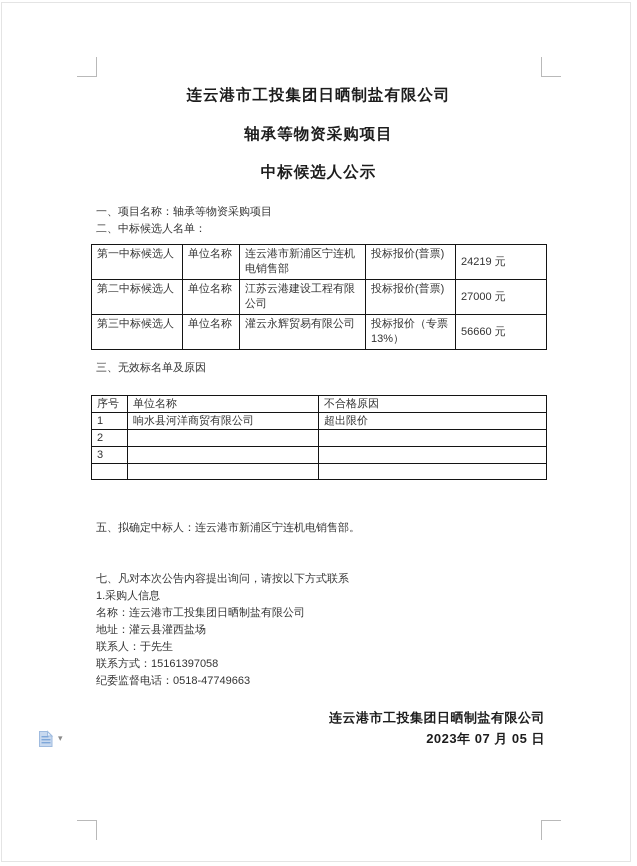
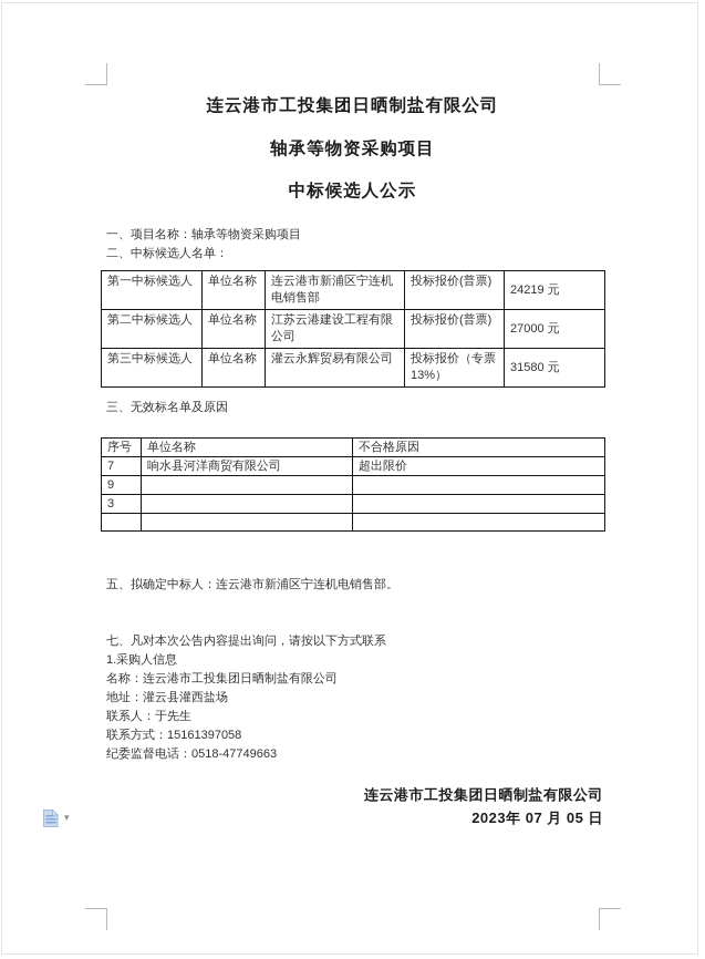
  连云港市工投集团日晒制盐有限公司
  轴承等物资采购项目
  中标候选人公示
  一、项目名称：轴承等物资采购项目
  二、中标候选人名单：
  第一中标候选人	单位名称	连云港市新浦区宁连机电销售部	投标报价(普票)	24219 元
  第二中标候选人	单位名称	江苏云港建设工程有限公司	投标报价(普票)	27000 元
- 第三中标候选人	单位名称	灌云永辉贸易有限公司	投标报价（专票 13%）	56660 元
+ 第三中标候选人	单位名称	灌云永辉贸易有限公司	投标报价（专票 13%）	31580 元
  三、无效标名单及原因
  序号	单位名称	不合格原因
- 1	响水县河洋商贸有限公司	超出限价
+ 7	响水县河洋商贸有限公司	超出限价
- 2
+ 9
  3
  五、拟确定中标人：连云港市新浦区宁连机电销售部。
  七、凡对本次公告内容提出询问，请按以下方式联系
  1.采购人信息
  名称：连云港市工投集团日晒制盐有限公司
  地址：灌云县灌西盐场
  联系人：于先生
  联系方式：15161397058
  纪委监督电话：0518-47749663
  连云港市工投集团日晒制盐有限公司
  2023年 07 月 05 日
  ▾
